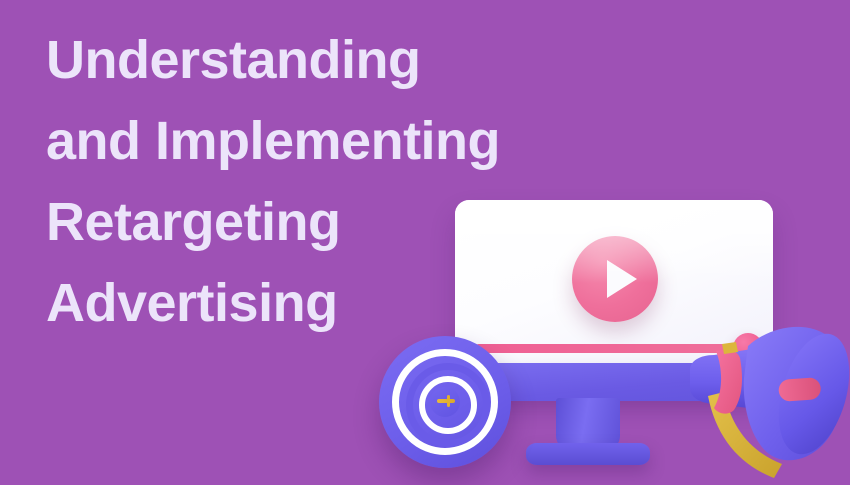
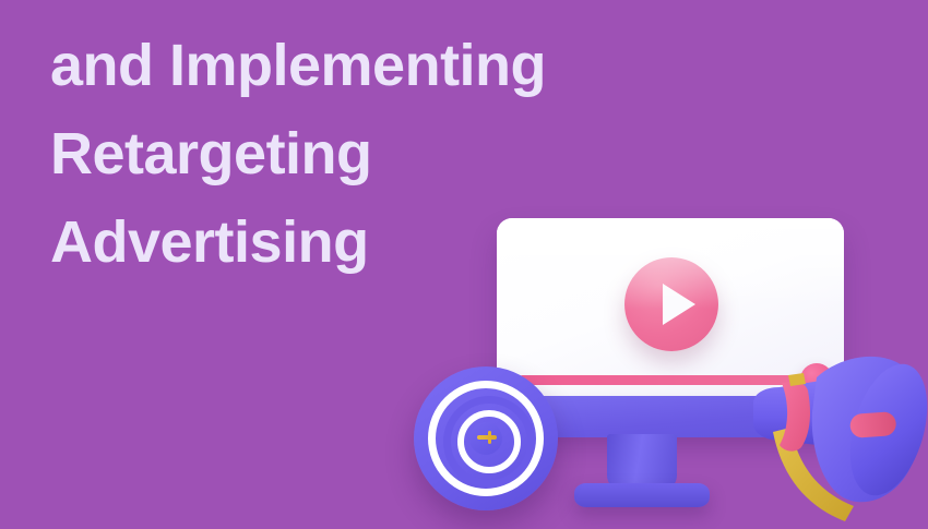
- Understanding
  and Implementing
  Retargeting
  Advertising
